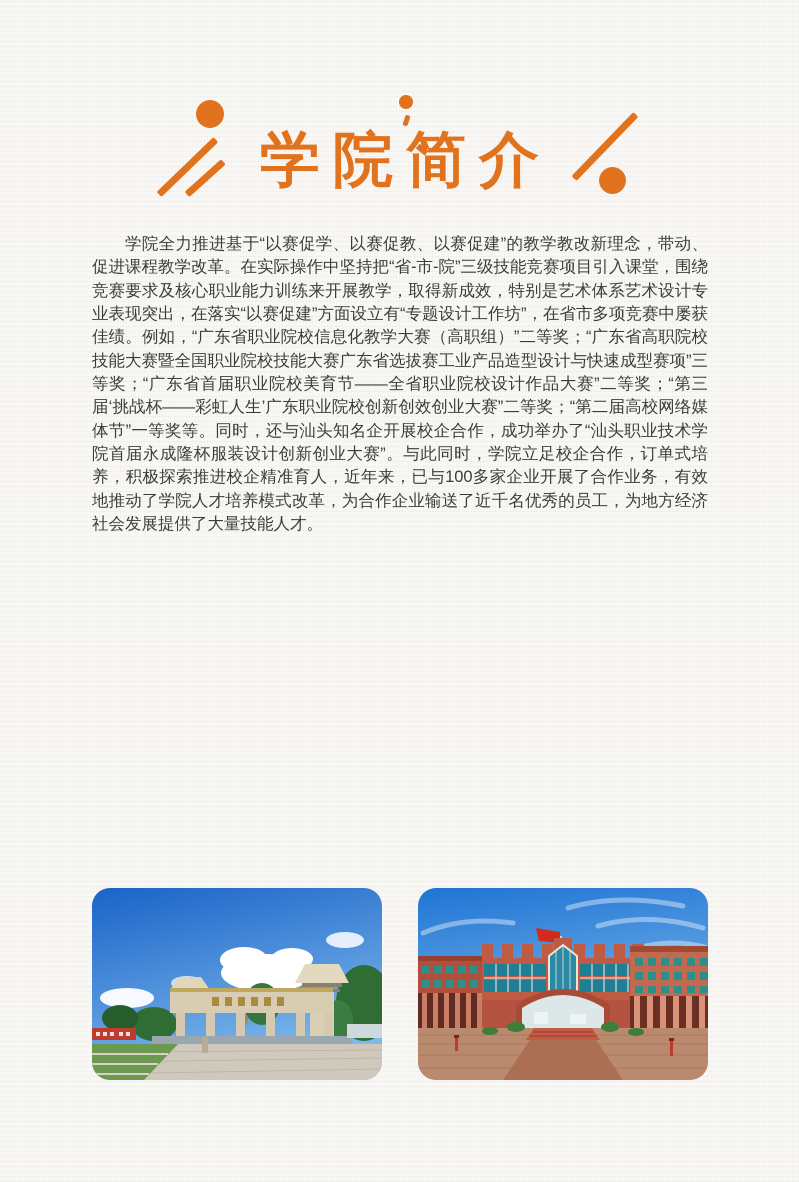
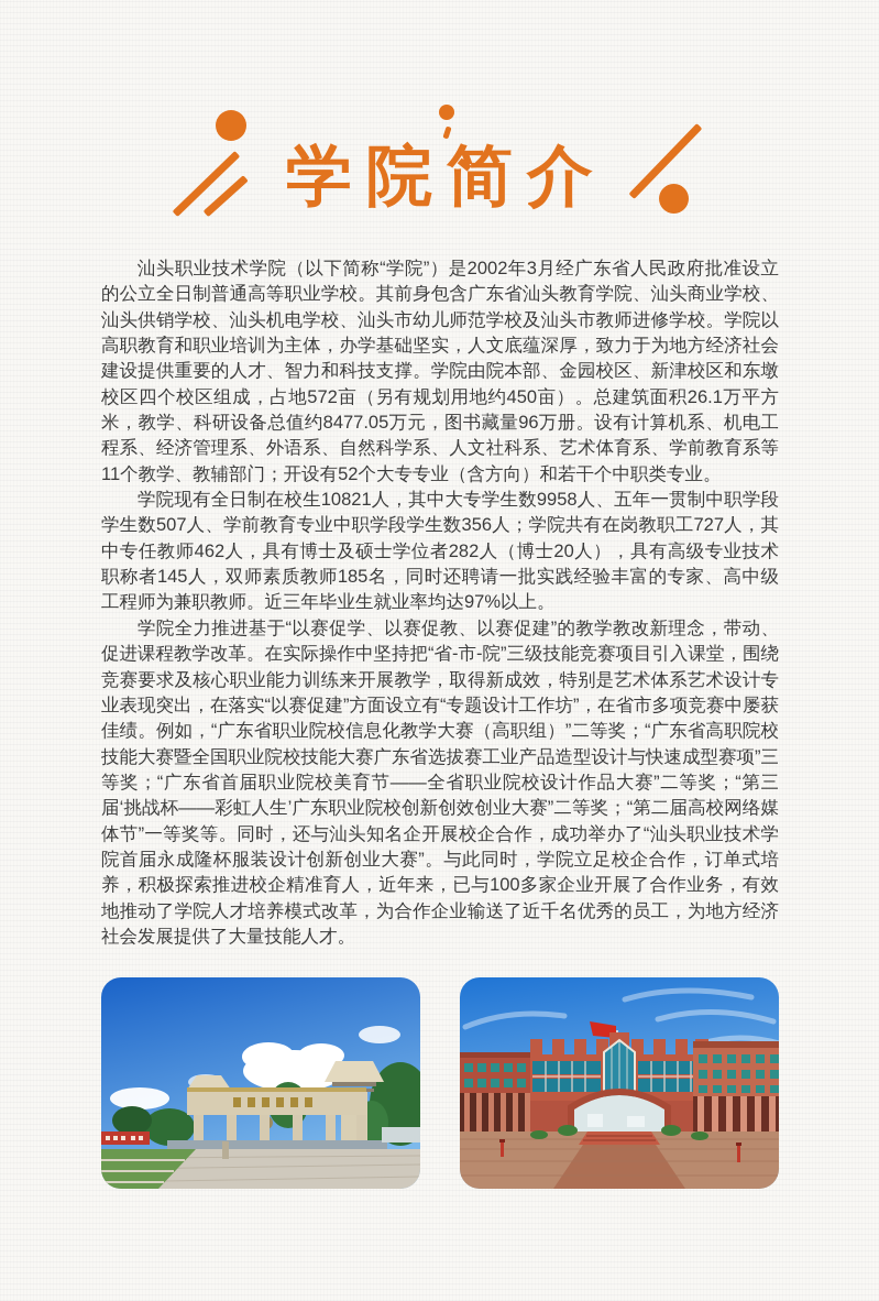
  学院简介
+ 汕头职业技术学院（以下简称“学院”）是2002年3月经广东省人民政府批准设立的公立全日制普通高等职业学校。其前身包含广东省汕头教育学院、汕头商业学校、汕头供销学校、汕头机电学校、汕头市幼儿师范学校及汕头市教师进修学校。学院以高职教育和职业培训为主体，办学基础坚实，人文底蕴深厚，致力于为地方经济社会建设提供重要的人才、智力和科技支撑。学院由院本部、金园校区、新津校区和东墩校区四个校区组成，占地572亩（另有规划用地约450亩）。总建筑面积26.1万平方米，教学、科研设备总值约8477.05万元，图书藏量96万册。设有计算机系、机电工程系、经济管理系、外语系、自然科学系、人文社科系、艺术体育系、学前教育系等11个教学、教辅部门；开设有52个大专专业（含方向）和若干个中职类专业。
+ 学院现有全日制在校生10821人，其中大专学生数9958人、五年一贯制中职学段学生数507人、学前教育专业中职学段学生数356人；学院共有在岗教职工727人，其中专任教师462人，具有博士及硕士学位者282人（博士20人），具有高级专业技术职称者145人，双师素质教师185名，同时还聘请一批实践经验丰富的专家、高中级工程师为兼职教师。近三年毕业生就业率均达97%以上。
  学院全力推进基于“以赛促学、以赛促教、以赛促建”的教学教改新理念，带动、促进课程教学改革。在实际操作中坚持把“省-市-院”三级技能竞赛项目引入课堂，围绕竞赛要求及核心职业能力训练来开展教学，取得新成效，特别是艺术体系艺术设计专业表现突出，在落实“以赛促建”方面设立有“专题设计工作坊”，在省市多项竞赛中屡获佳绩。例如，“广东省职业院校信息化教学大赛（高职组）”二等奖；“广东省高职院校技能大赛暨全国职业院校技能大赛广东省选拔赛工业产品造型设计与快速成型赛项”三等奖；“广东省首届职业院校美育节——全省职业院校设计作品大赛”二等奖；“第三届‘挑战杯——彩虹人生’广东职业院校创新创效创业大赛”二等奖；“第二届高校网络媒体节”一等奖等。同时，还与汕头知名企开展校企合作，成功举办了“汕头职业技术学院首届永成隆杯服装设计创新创业大赛”。与此同时，学院立足校企合作，订单式培养，积极探索推进校企精准育人，近年来，已与100多家企业开展了合作业务，有效地推动了学院人才培养模式改革，为合作企业输送了近千名优秀的员工，为地方经济社会发展提供了大量技能人才。
